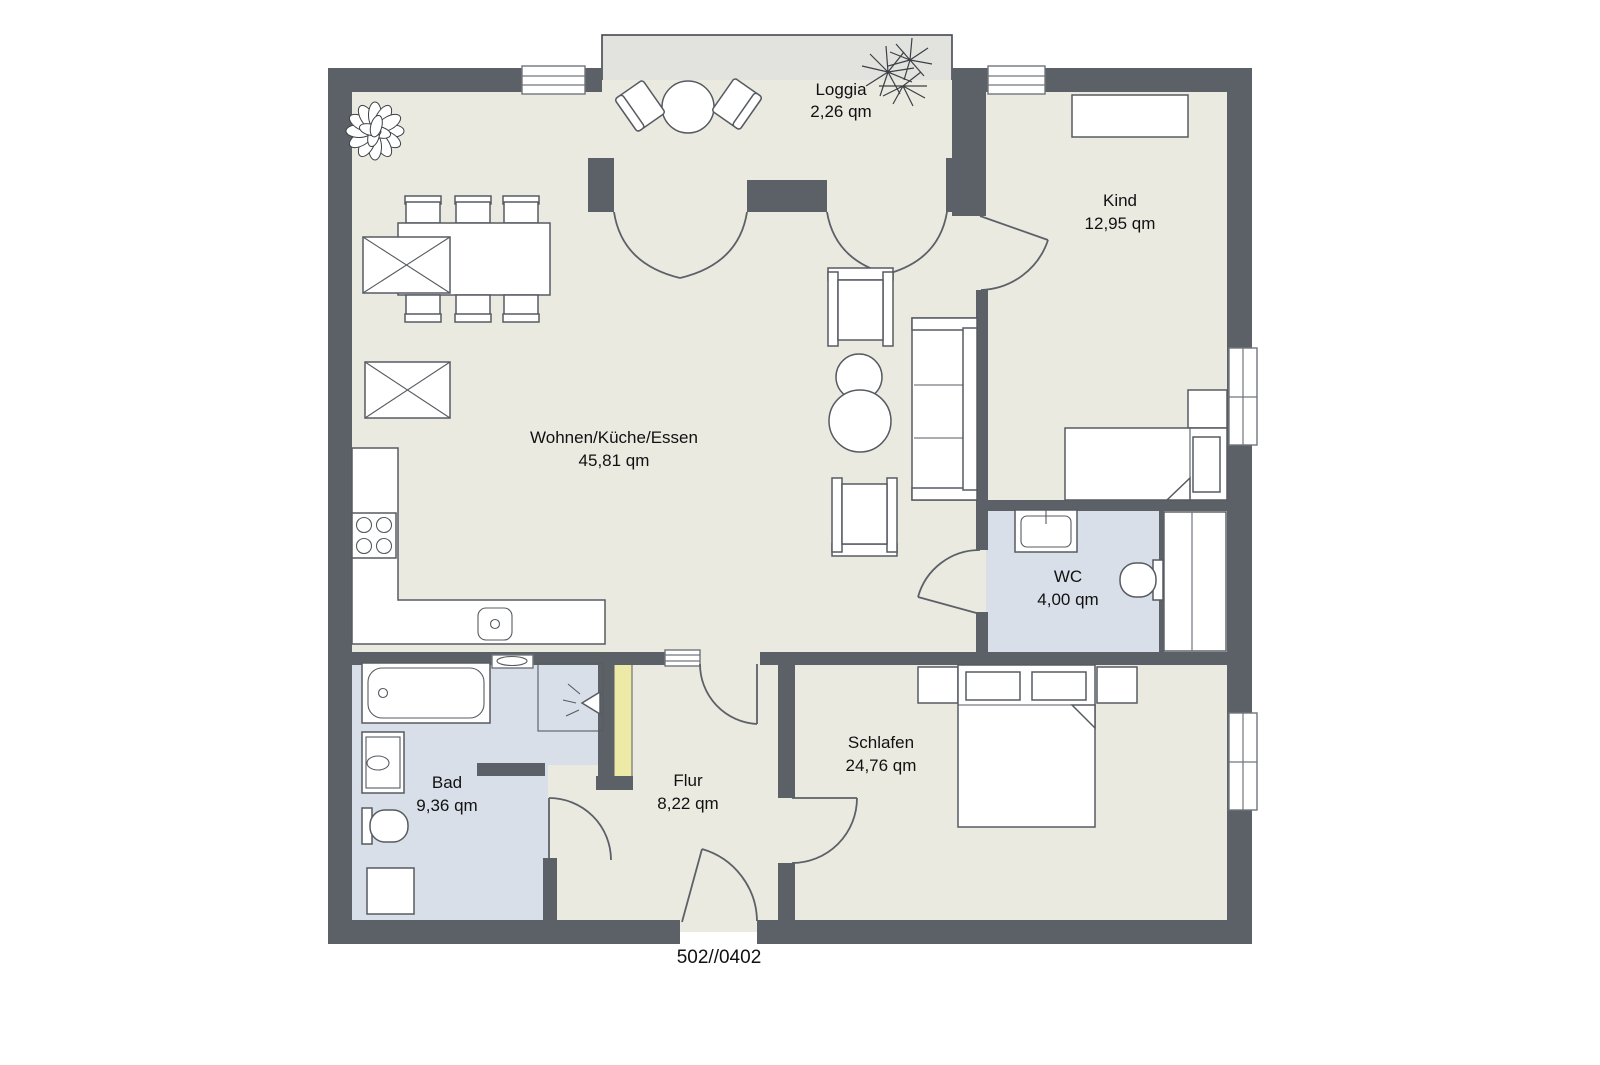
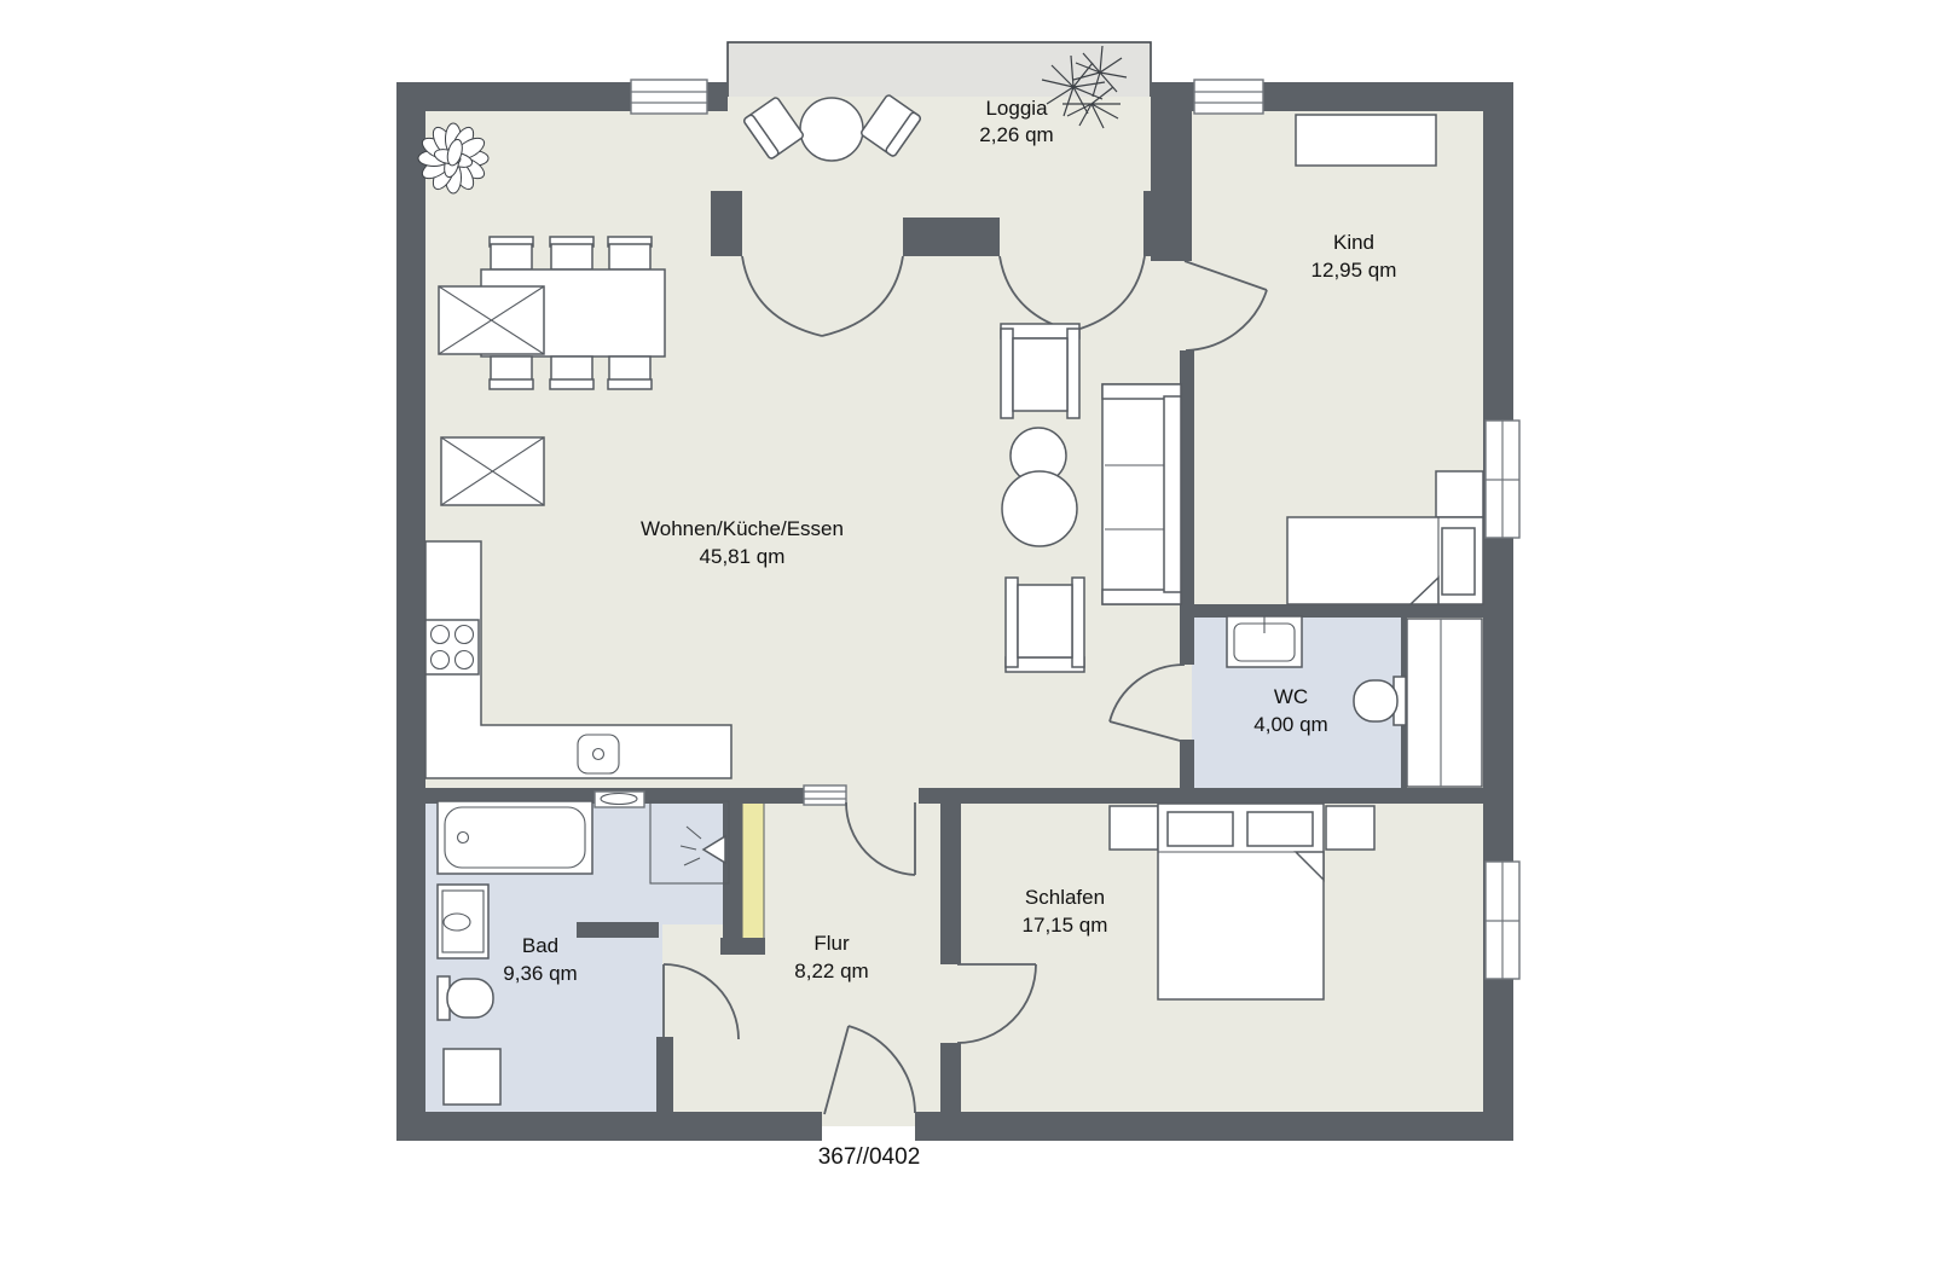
  Loggia
  2,26 qm
  Kind
  12,95 qm
  Wohnen/Küche/Essen
  45,81 qm
  WC
  4,00 qm
  Schlafen
- 24,76 qm
+ 17,15 qm
  Bad
  9,36 qm
  Flur
  8,22 qm
- 502//0402
+ 367//0402
